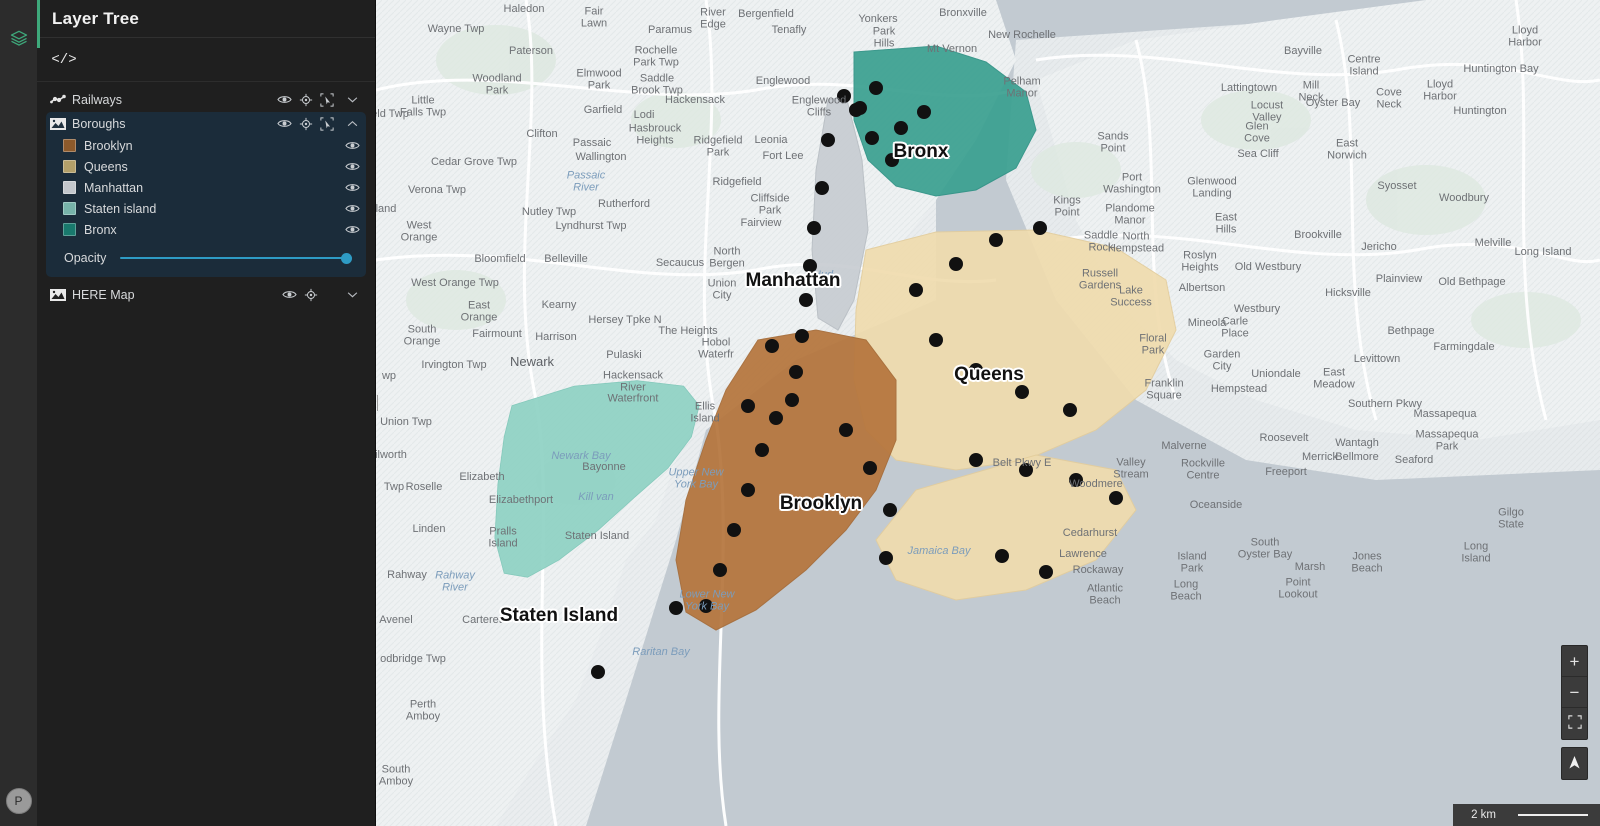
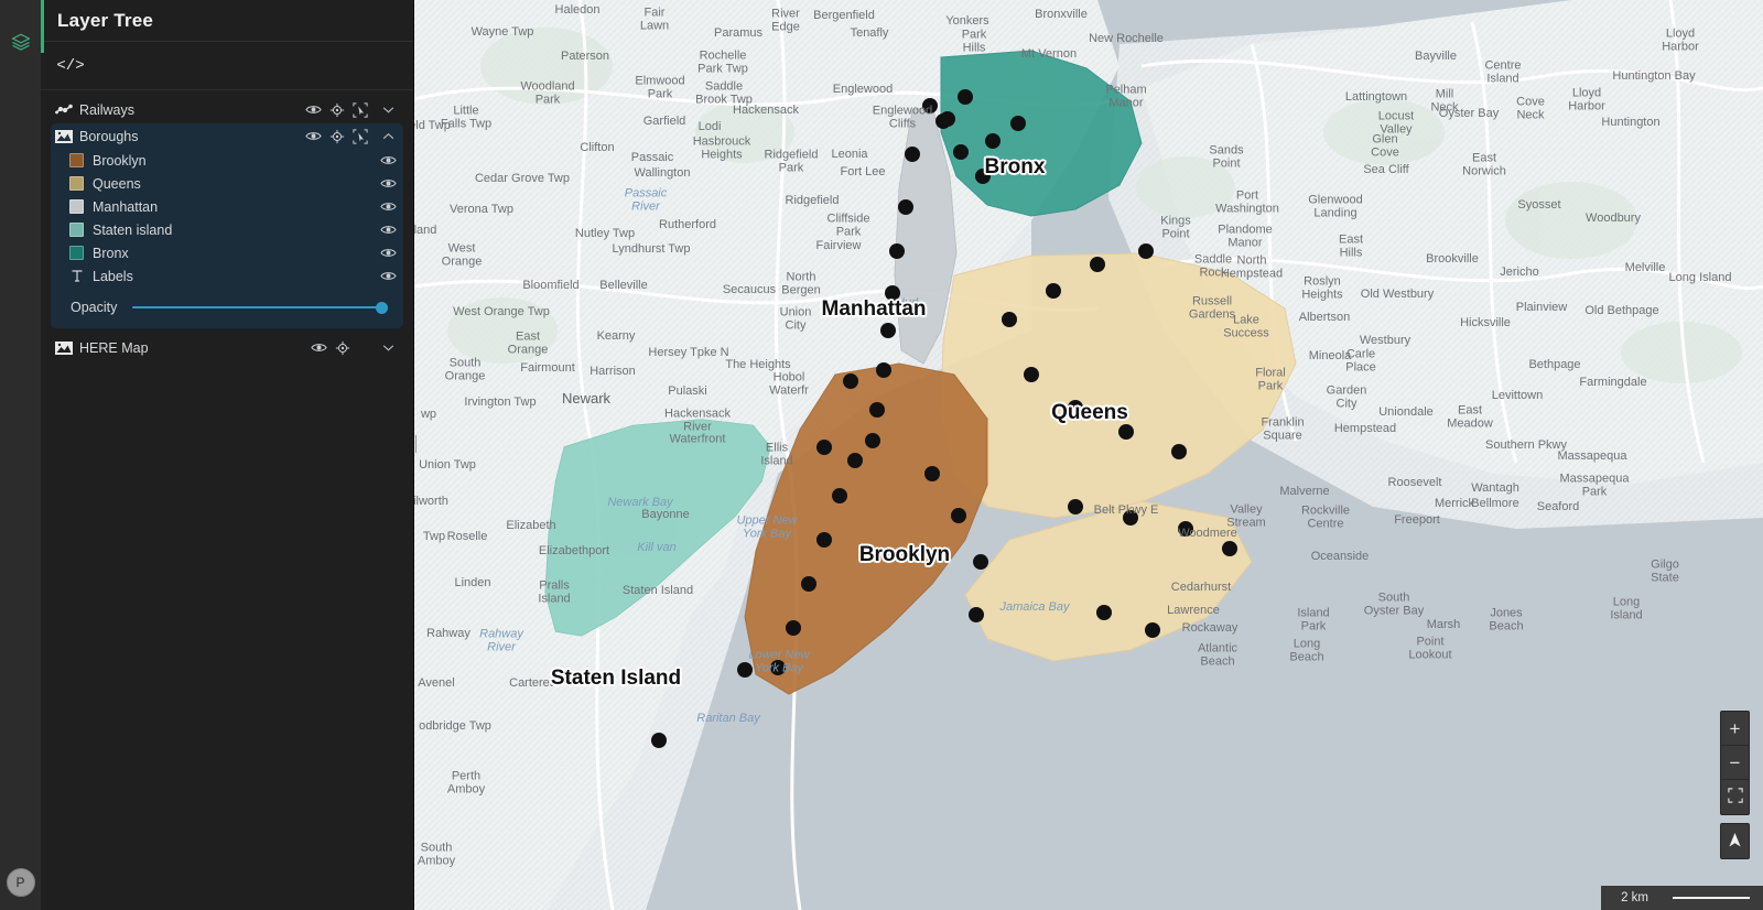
  P
  Layer Tree
  </>
  Railways
  Boroughs
  Brooklyn
  Queens
  Manhattan
  Staten island
  Bronx
+ Labels
  Opacity
  HERE Map
  Haledon
  Fair
  Lawn
  River
  Edge
  Bergenfield
  Tenafly
  Yonkers
  Bronxville
  New Rochelle
  Park
  Hills
  Mt Vernon
  Wayne Twp
  Paterson
  Paramus
  Rochelle
  Park Twp
  Woodland
  Park
  Elmwood
  Park
  Saddle
  Brook Twp
  Hackensack
  Englewood
  Englewood
  Cliffs
  Pelham
  Manor
  Lattingtown
  Mill
  Neck
  Bayville
  Centre
  Island
  Lloyd
  Harbor
  Huntington Bay
  Lloyd
  Harbor
  Cove
  Neck
  Oyster Bay
  Huntington
  Little
  Falls Twp
  ld Twp
  Garfield
  Lodi
  Hasbrouck
  Heights
  Ridgefield
  Park
  Leonia
  Fort Lee
  Clifton
  Passaic
  Wallington
  Glen
  Cove
  Sands
  Point
  Kings
  Point
  Port
  Washington
  Sea Cliff
  Locust
  Valley
  East
  Norwich
  Syosset
  Woodbury
  Cedar Grove Twp
  Verona Twp
  land
  Ridgefield
  Cliffside
  Park
  Fairview
  Nutley Twp
  Rutherford
  Lyndhurst Twp
  Passaic
  River
  West
  Orange
  Bloomfield
  Belleville
  Secaucus
  North
  Bergen
  Union
  City
  Hud
  Glenwood
  Landing
  Plandome
  Manor
  East
  Hills
  Brookville
  Jericho
  Melville
  Long Island
  Saddle
  Rock
  North
  Hempstead
  Russell
  Gardens
  Roslyn
  Heights
  Old Westbury
  Albertson
  Lake
  Success
  Plainview
  Old Bethpage
  West Orange Twp
  East
  Orange
  Kearny
  Hicksville
  Westbury
  Mineola
  Carle
  Place
  Bethpage
  Farmingdale
  South
  Orange
  Fairmount
  Harrison
  The Heights
  Hersey Tpke N
  Newark
  Pulaski
  Hobol
  Waterfr
  Garden
  City
  Uniondale
  East
  Meadow
  Levittown
  Floral
  Park
  Franklin
  Square
  Hempstead
  Irvington Twp
  wp
  Hackensack
  River
  Waterfront
  Ellis
  Island
  Southern Pkwy
  Massapequa
  Union Twp
  Malverne
  Roosevelt
  Wantagh
  Massapequa
  Park
  ilworth
  Newark Bay
  Bayonne
  Elizabeth
  Upper New
  York Bay
  Belt Pkwy E
  Valley
  Stream
  Rockville
  Centre
  Freeport
  Bellmore
  Merrick
  Seaford
  Twp
  Roselle
  Elizabethport
  Kill van
  Woodmere
  Oceanside
  Linden
  Pralls
  Island
  Staten Island
  Cedarhurst
  Jamaica Bay
  Lawrence
  Island
  Park
  South
  Oyster Bay
  Gilgo
  State
  Marsh
  Jones
  Beach
  Long
  Island
  Rahway
  Rahway
  River
  Lower New
  York Bay
  Rockaway
  Long
  Beach
  Atlantic
  Beach
  Point
  Lookout
  Avenel
  Carteret
  odbridge Twp
  Perth
  Amboy
  Raritan Bay
  South
  Amboy
  Bronx
  Manhattan
  Queens
  Brooklyn
  Staten Island
  +
  −
  2 km
